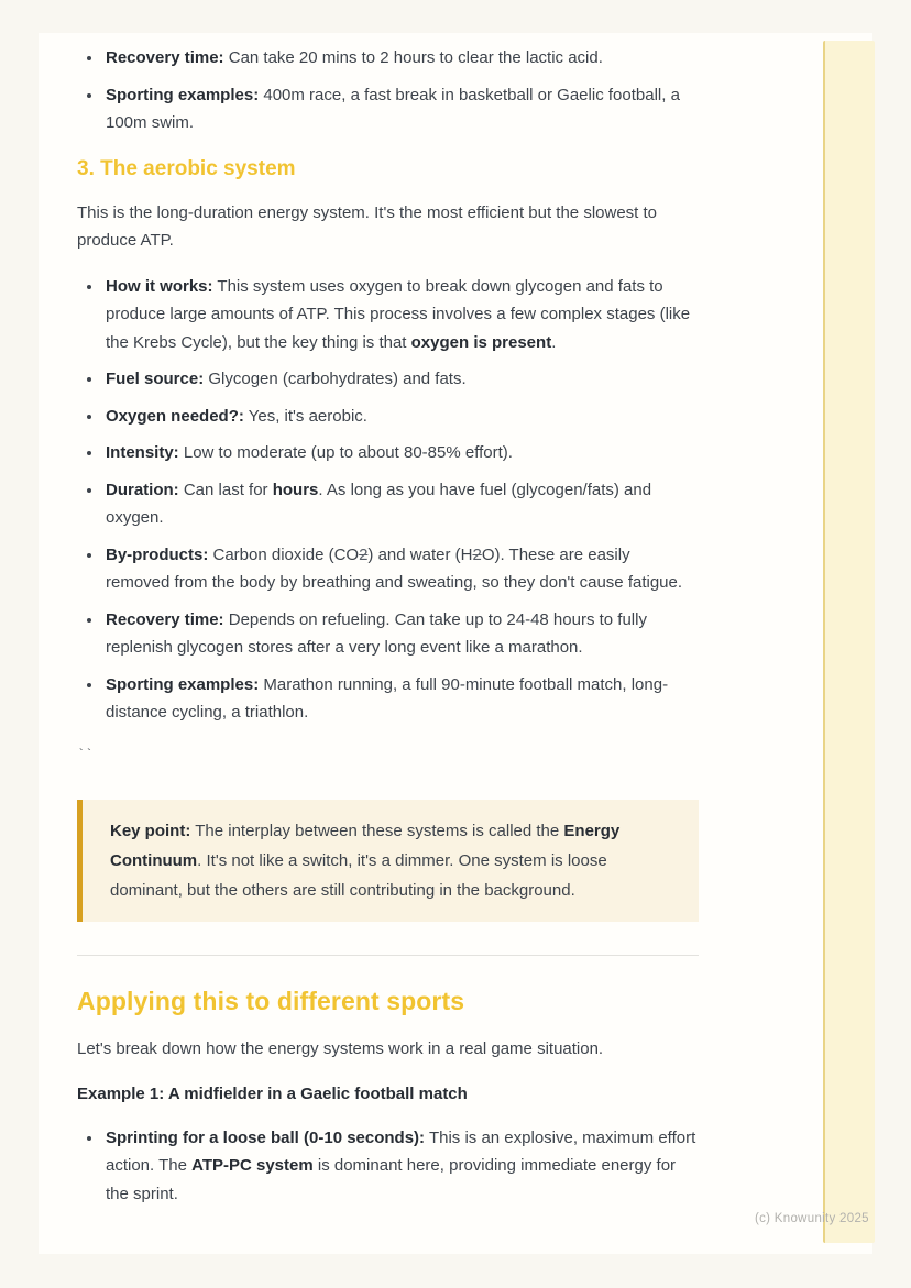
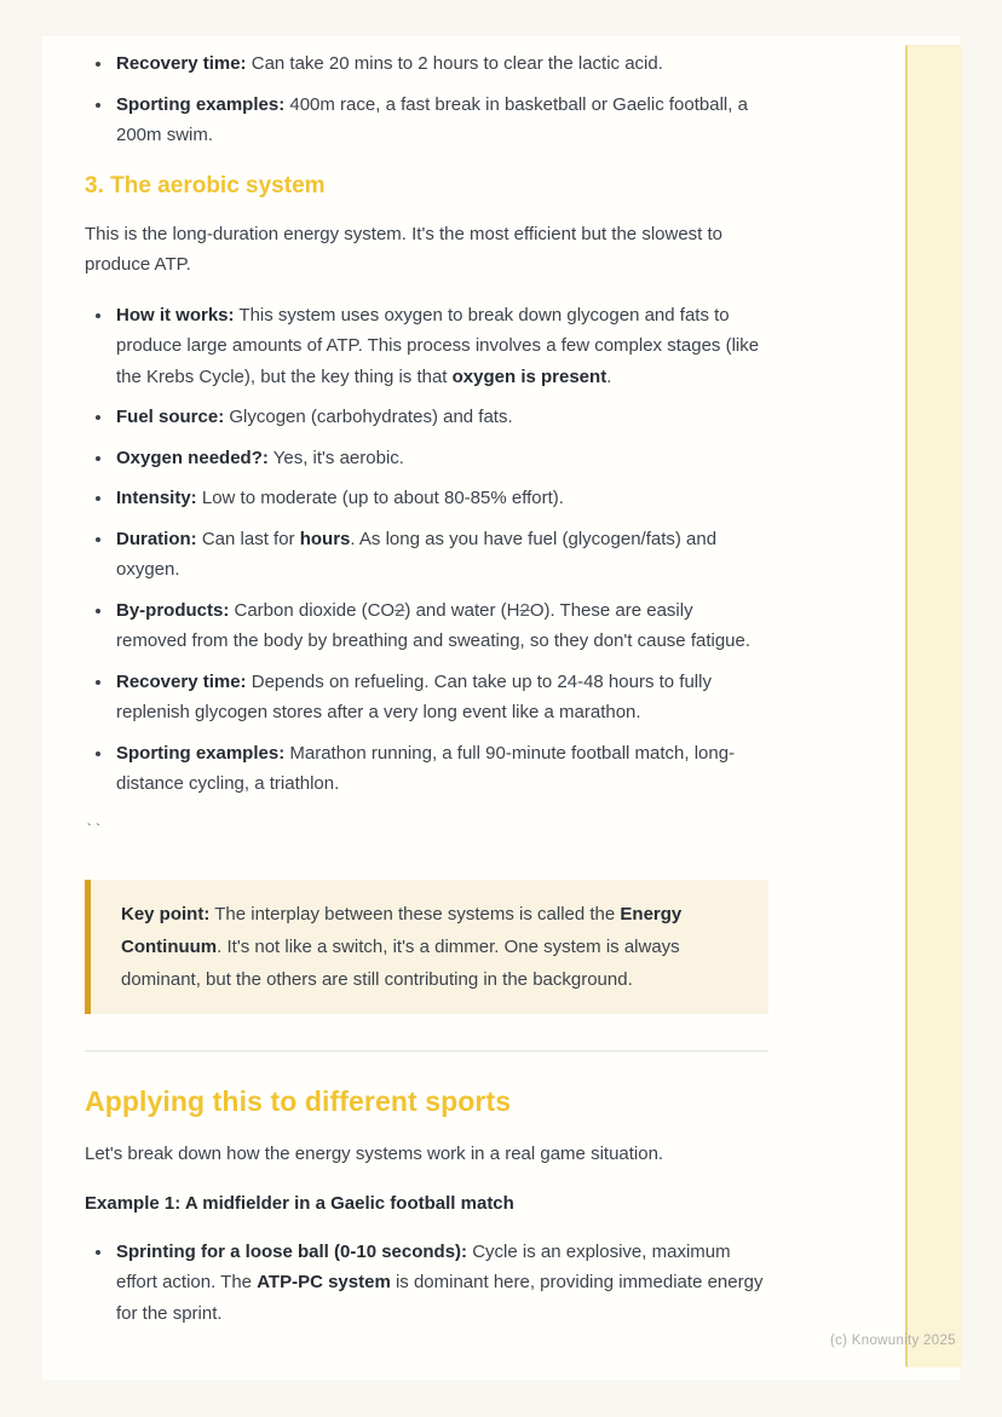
  Recovery time: Can take 20 mins to 2 hours to clear the lactic acid.
- Sporting examples: 400m race, a fast break in basketball or Gaelic football, a 100m swim.
+ Sporting examples: 400m race, a fast break in basketball or Gaelic football, a 200m swim.
  3. The aerobic system
  This is the long-duration energy system. It's the most efficient but the slowest to produce ATP.
  How it works: This system uses oxygen to break down glycogen and fats to produce large amounts of ATP. This process involves a few complex stages (like the Krebs Cycle), but the key thing is that oxygen is present.
  Fuel source: Glycogen (carbohydrates) and fats.
  Oxygen needed?: Yes, it's aerobic.
  Intensity: Low to moderate (up to about 80-85% effort).
  Duration: Can last for hours. As long as you have fuel (glycogen/fats) and oxygen.
  By-products: Carbon dioxide (CO2) and water (H2O). These are easily removed from the body by breathing and sweating, so they don't cause fatigue.
  Recovery time: Depends on refueling. Can take up to 24-48 hours to fully replenish glycogen stores after a very long event like a marathon.
  Sporting examples: Marathon running, a full 90-minute football match, long-distance cycling, a triathlon.
  ``
- Key point: The interplay between these systems is called the Energy Continuum. It's not like a switch, it's a dimmer. One system is loose dominant, but the others are still contributing in the background.
+ Key point: The interplay between these systems is called the Energy Continuum. It's not like a switch, it's a dimmer. One system is always dominant, but the others are still contributing in the background.
  Applying this to different sports
  Let's break down how the energy systems work in a real game situation.
  Example 1: A midfielder in a Gaelic football match
- Sprinting for a loose ball (0-10 seconds): This is an explosive, maximum effort action. The ATP-PC system is dominant here, providing immediate energy for the sprint.
+ Sprinting for a loose ball (0-10 seconds): Cycle is an explosive, maximum effort action. The ATP-PC system is dominant here, providing immediate energy for the sprint.
  (c) Knowunity 2025
